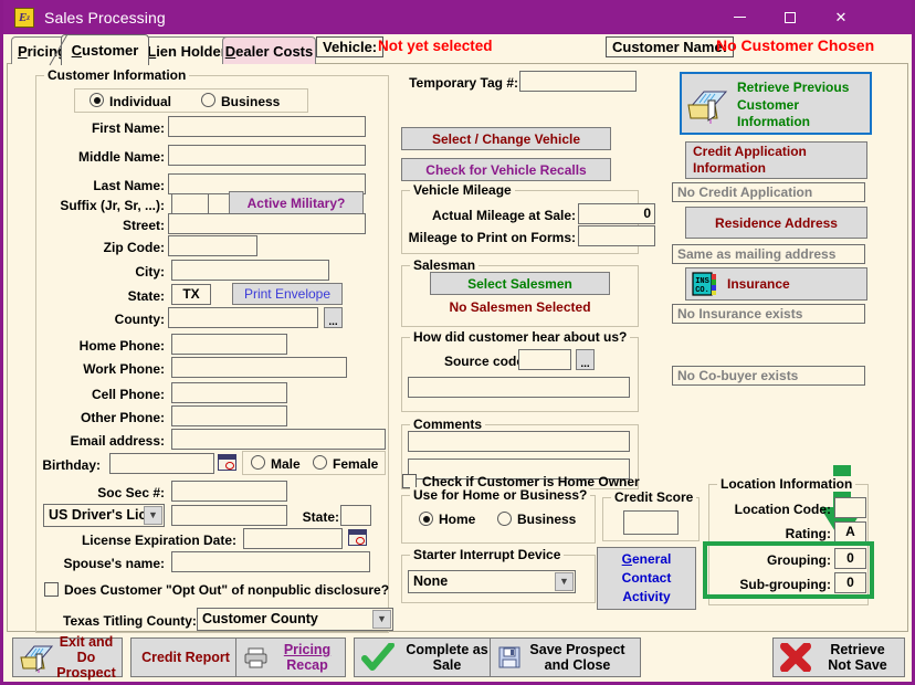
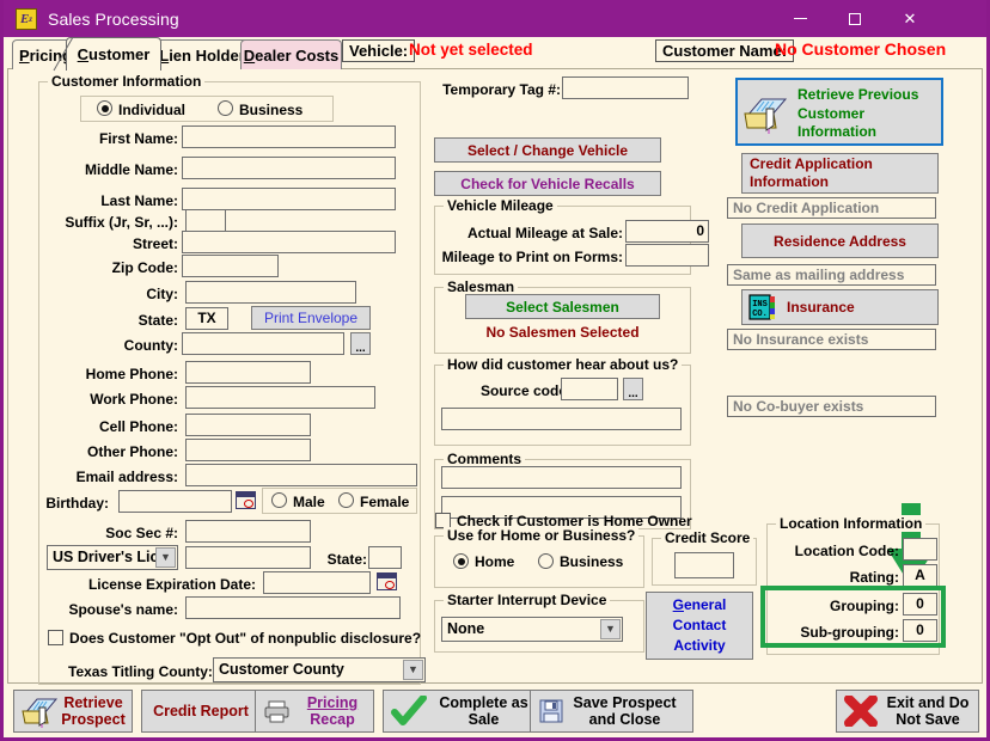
  E
  z
  Sales Processing
  ✕
  Pricin
  Customer
  Lien Holde
  Dealer Costs
  Vehicle:
  Not yet selected
  Customer Name:
  No Customer Chosen
  Customer Information
  Individual
  Business
  First Name:
  Middle Name:
  Last Name:
  Suffix (Jr, Sr, ...):
- Active Military?
  Street:
  Zip Code:
  City:
  State:
  TX
  Print Envelope
  County:
  ...
  Home Phone:
  Work Phone:
  Cell Phone:
  Other Phone:
  Email address:
  Birthday:
  Male
  Female
  Soc Sec #:
  US Driver's Lic
  ▼
  State:
  License Expiration Date:
  Spouse's name:
  Does Customer "Opt Out" of nonpublic disclosure?
  Texas Titling County:
  Customer County
  ▼
  Temporary Tag #:
  Select / Change Vehicle
  Check for Vehicle Recalls
  Vehicle Mileage
  Actual Mileage at Sale:
  0
  Mileage to Print on Forms:
  Salesman
  Select Salesmen
  No Salesmen Selected
  How did customer hear about us?
  Source cod
  ...
  Comments
  Check if Customer is Home Owner
  Use for Home or Business?
  Home
  Business
  Credit Score
  Starter Interrupt Device
  None
  ▼
  General
  Contact
  Activity
  Retrieve Previous
  Customer
  Information
  Credit Application
  Information
  No Credit Application
  Residence Address
  Same as mailing address
  INS
  CO.
  Insurance
  No Insurance exists
  No Co-buyer exists
  Location Information
  Location Code:
  Rating:
  A
  Grouping:
  0
  Sub-grouping:
  0
- Exit and Do
+ Retrieve
  Prospect
  Credit Report
  Pricing
  Recap
  Complete as
  Sale
  Save Prospect
  and Close
- Retrieve
+ Exit and Do
  Not Save
